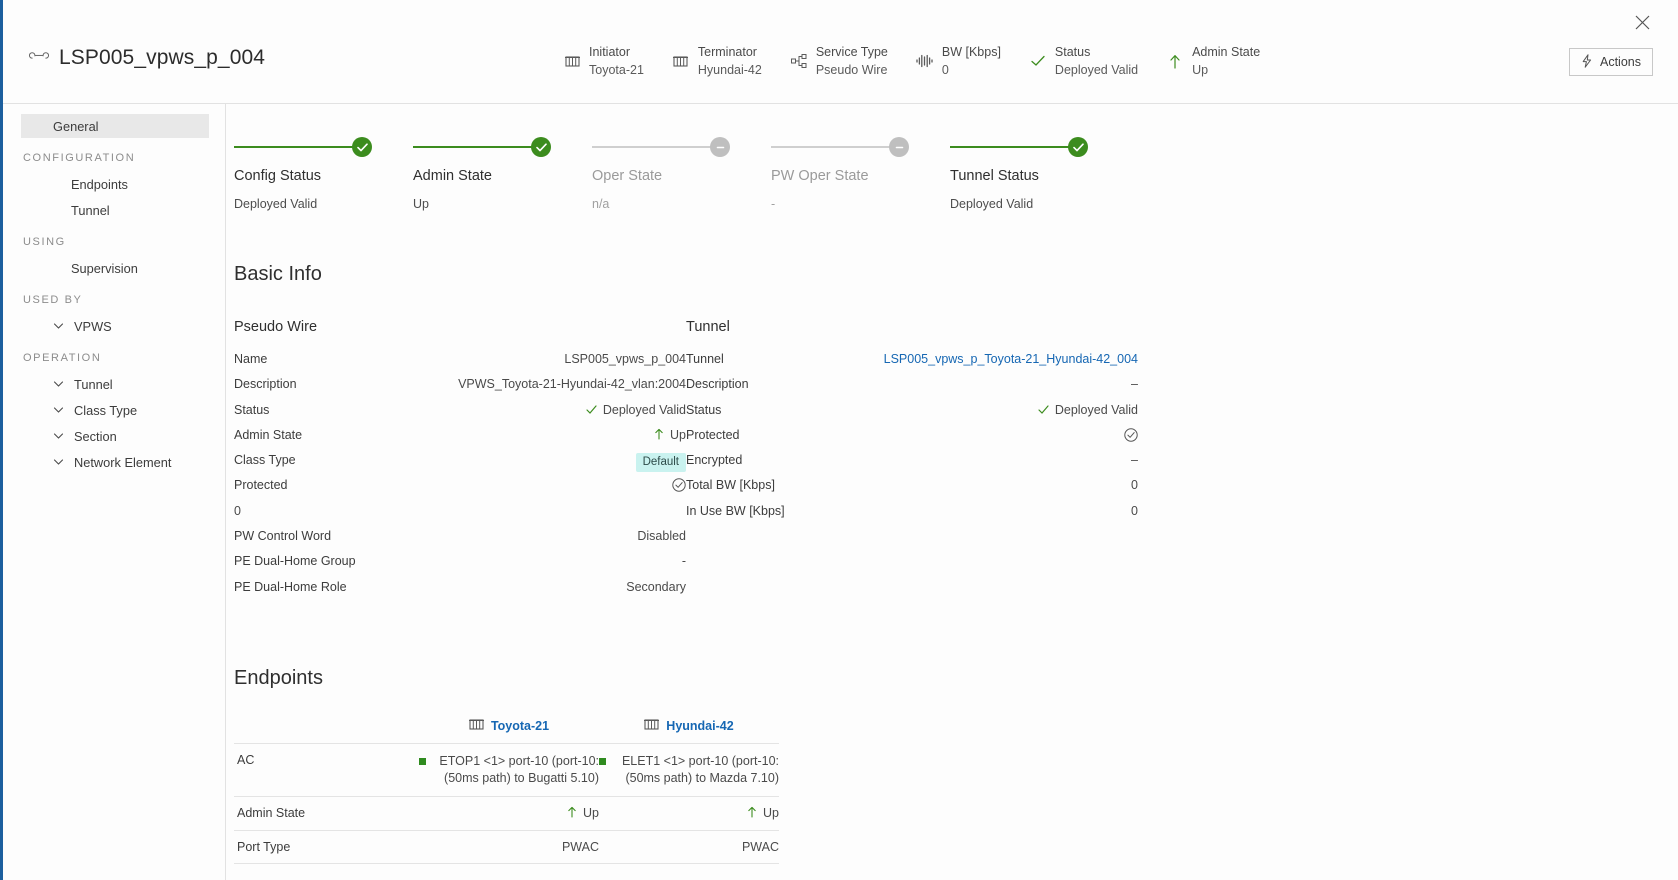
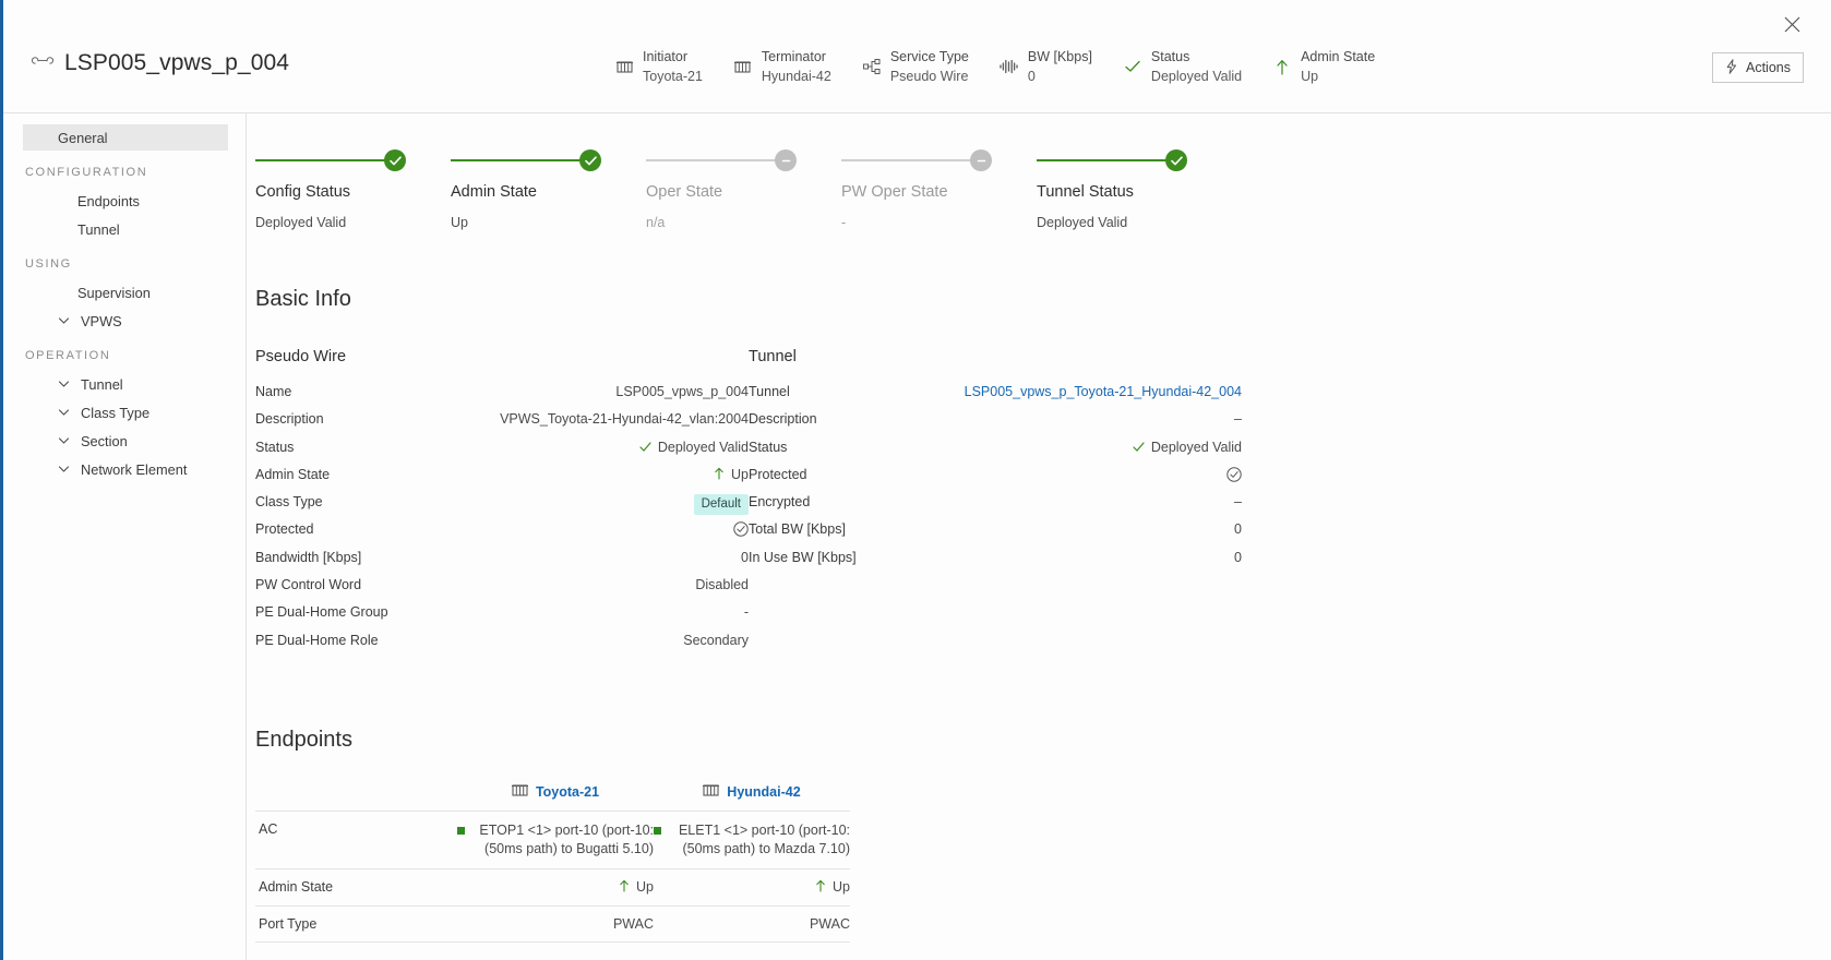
  LSP005_vpws_p_004
  Initiator
  Toyota-21
  Terminator
  Hyundai-42
  Service Type
  Pseudo Wire
  BW [Kbps]
  0
  Status
  Deployed Valid
  Admin State
  Up
  Actions
  General
  CONFIGURATION
  Endpoints
  Tunnel
  USING
  Supervision
- USED BY
  VPWS
  OPERATION
  Tunnel
  Class Type
  Section
  Network Element
  Config Status
  Deployed Valid
  Admin State
  Up
  Oper State
  n/a
  PW Oper State
  -
  Tunnel Status
  Deployed Valid
  Basic Info
  Pseudo Wire
  Name
  LSP005_vpws_p_004
  Description
  VPWS_Toyota-21-Hyundai-42_vlan:2004
  Status
  Deployed Valid
  Admin State
  Up
  Class Type
  Default
  Protected
+ Bandwidth [Kbps]
  0
  PW Control Word
  Disabled
  PE Dual-Home Group
  -
  PE Dual-Home Role
  Secondary
  Tunnel
  Tunnel
  LSP005_vpws_p_Toyota-21_Hyundai-42_004
  Description
  –
  Status
  Deployed Valid
  Protected
  Encrypted
  –
  Total BW [Kbps]
  0
  In Use BW [Kbps]
  0
  Endpoints
  	Toyota-21	Hyundai-42
  AC	ETOP1 <1> port-10 (port-10: (50ms path) to Bugatti 5.10)	ELET1 <1> port-10 (port-10: (50ms path) to Mazda 7.10)
  Admin State	Up	Up
  Port Type	PWAC	PWAC
